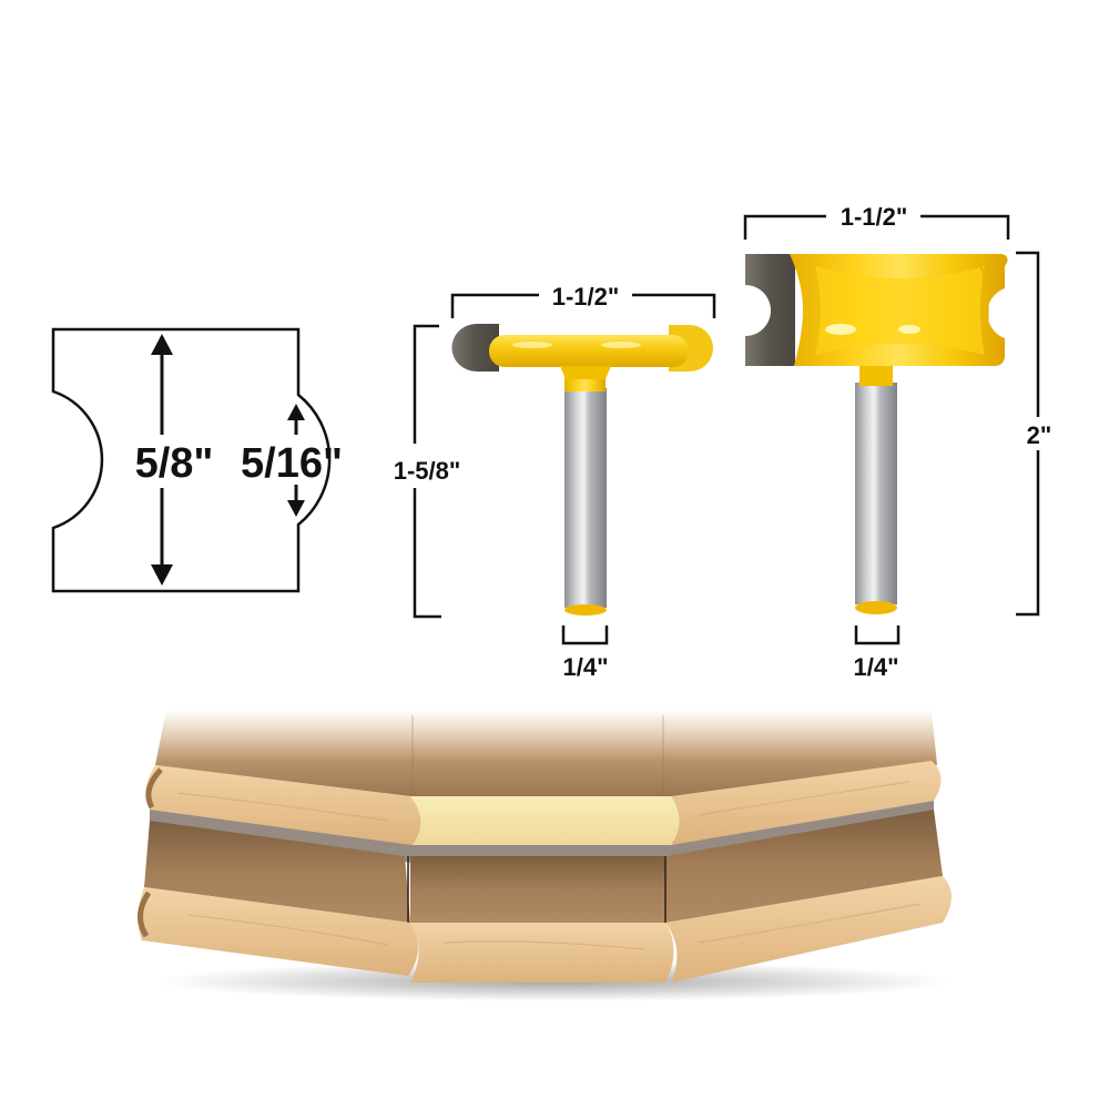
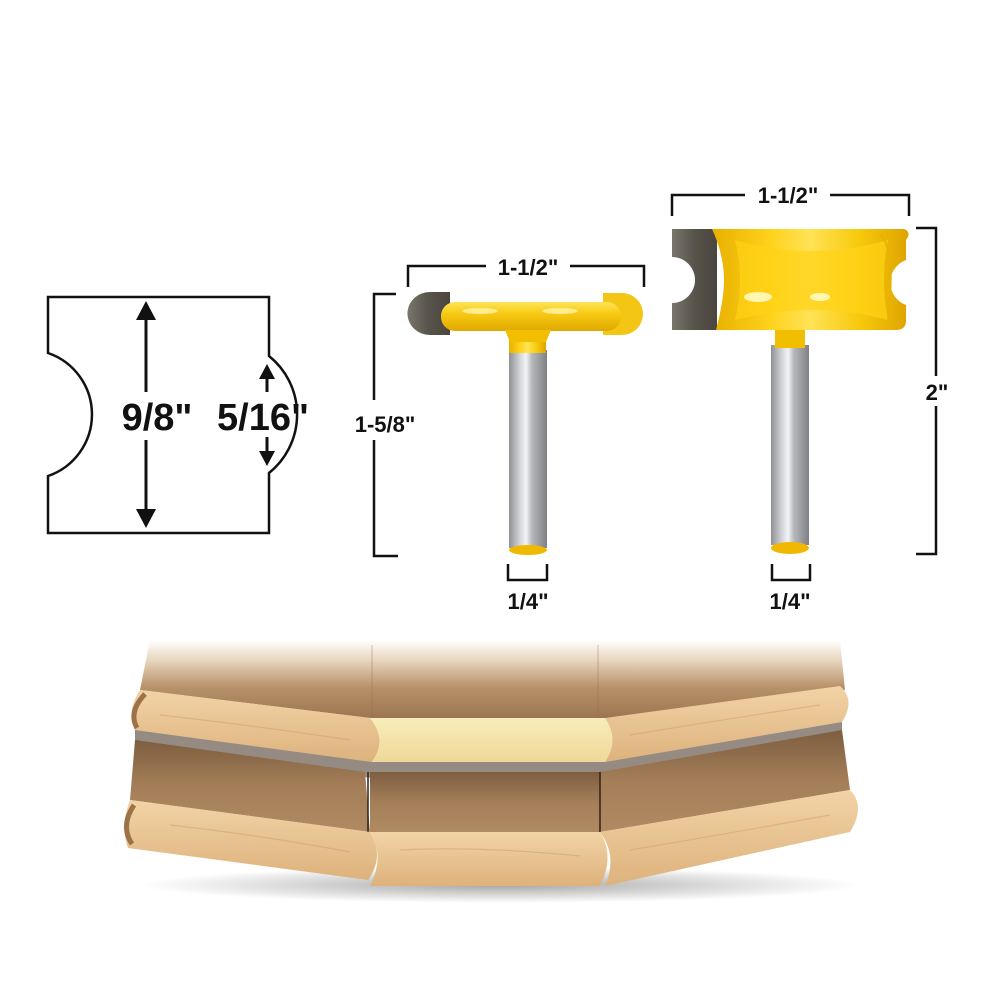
- 5/8"
+ 9/8"
  5/16"
  1-1/2"
  1-5/8"
  1/4"
  1-1/2"
  2"
  1/4"
